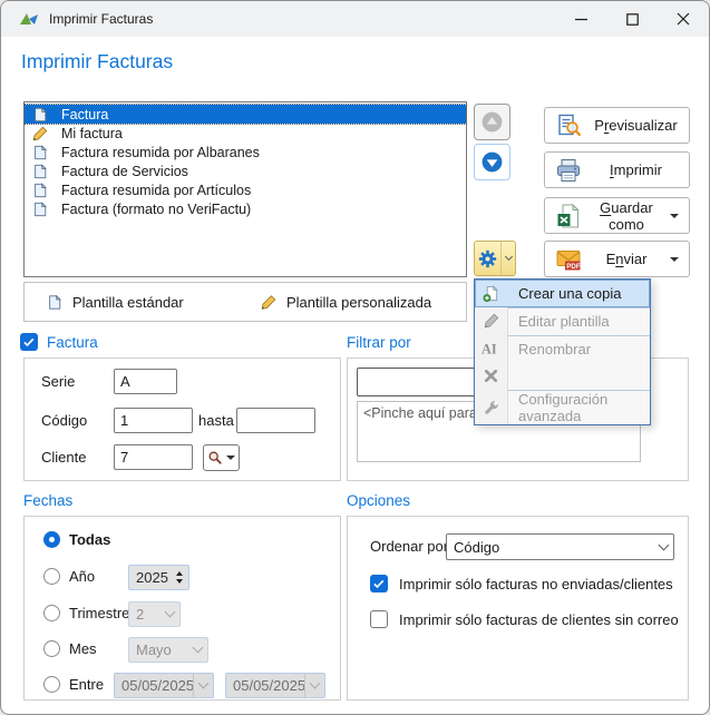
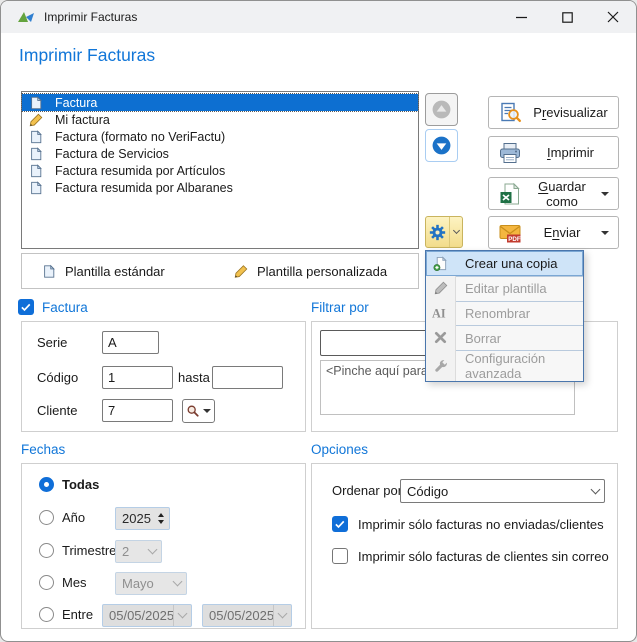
  Imprimir Facturas
  Imprimir Facturas
  Factura
  Mi factura
- Factura resumida por Albaranes
+ Factura (formato no VeriFactu)
  Factura de Servicios
  Factura resumida por Artículos
- Factura (formato no VeriFactu)
+ Factura resumida por Albaranes
  Previsualizar
  Imprimir
  Guardar como
  Enviar
  Plantilla estándar
  Plantilla personalizada
  Factura
  Serie
  A
  Código
  1
  hasta
  Cliente
  7
  Filtrar por
  <Pinche aquí par
  Fechas
  Todas
  Año
  2025
  Trimestre
  2
  Mes
  Mayo
  Entre
  05/05/2025
  05/05/2025
  Opciones
  Ordenar po
  Código
  Imprimir sólo facturas no enviadas/clientes
  Imprimir sólo facturas de clientes sin correo
  Crear una copia
  Editar plantilla
  AI
  Renombrar
+ Borrar
  Configuración avanzada
